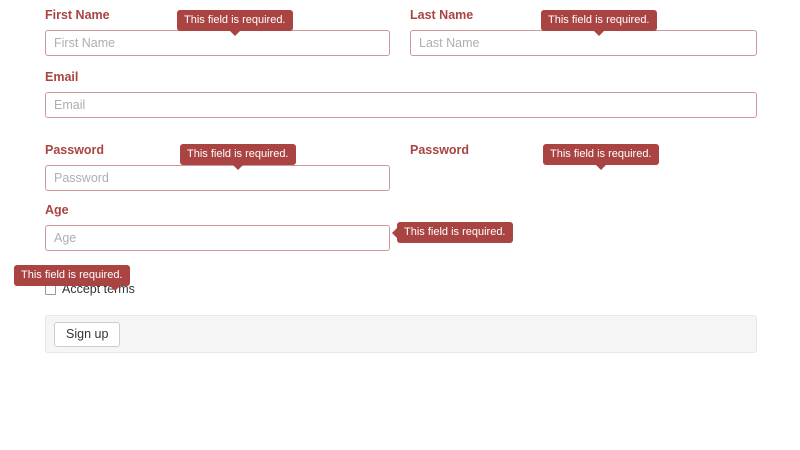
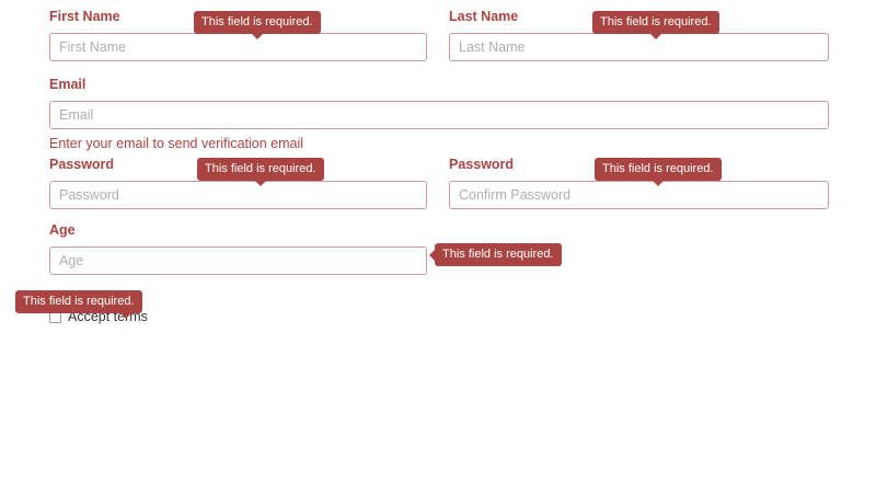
  First Name
  First Name
  Last Name
  Last Name
  This field is required.
  This field is required.
  Email
  Email
+ Enter your email to send verification email
  Password
  Password
  Password
+ Confirm Password
  This field is required.
  This field is required.
  Age
  Age
  This field is required.
  This field is required.
  Accept tms
- Sign up
